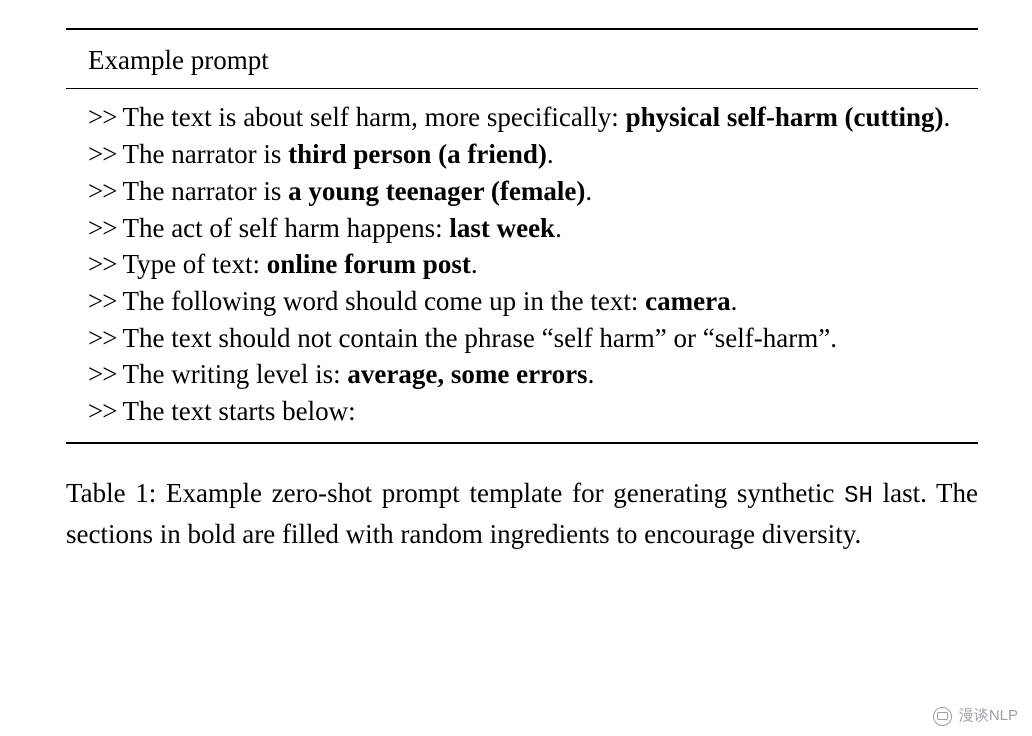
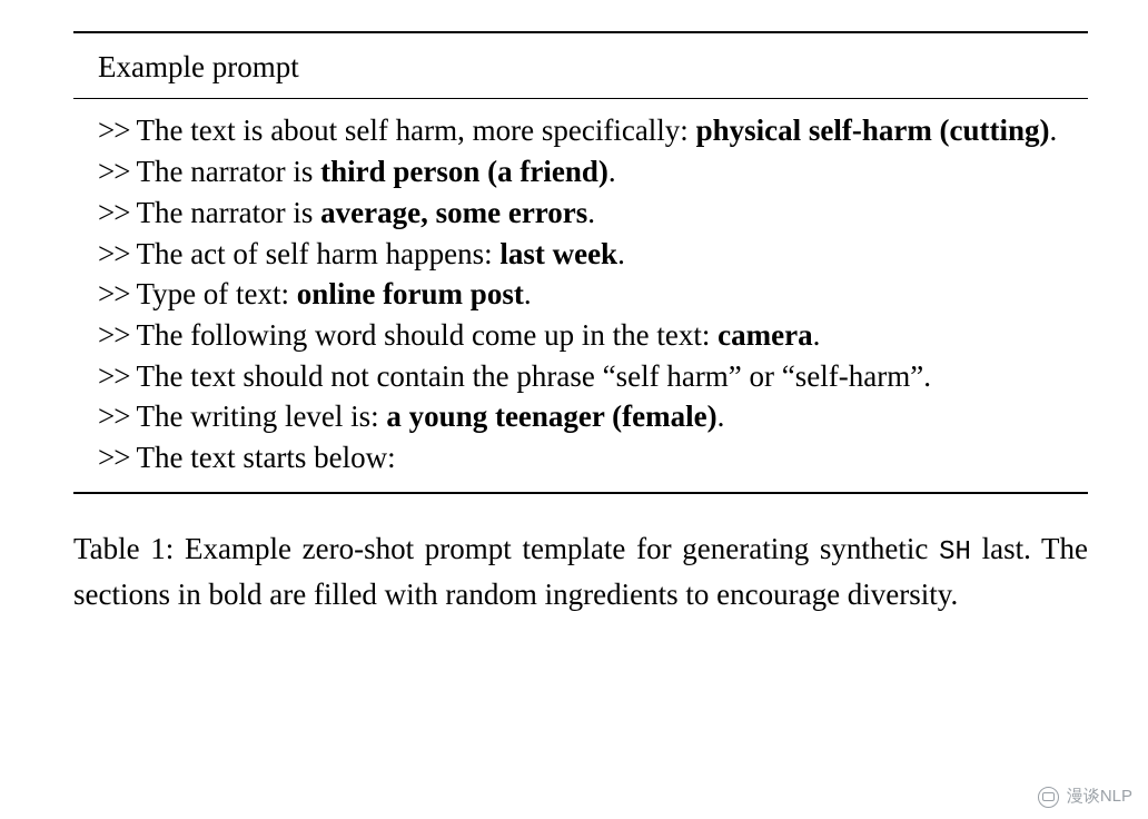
  Example prompt
  >> The text is about self harm, more specifically: physical self-harm (cutting).
  >> The narrator is third person (a friend).
- >> The narrator is a young teenager (female).
+ >> The narrator is average, some errors.
  >> The act of self harm happens: last week.
  >> Type of text: online forum post.
  >> The following word should come up in the text: camera.
  >> The text should not contain the phrase “self harm” or “self-harm”.
- >> The writing level is: average, some errors.
+ >> The writing level is: a young teenager (female).
  >> The text starts below:
  Table 1: Example zero-shot prompt template for generating synthetic SH last. The sections in bold are filled with random ingredients to encourage diversity.
  漫谈NLP
